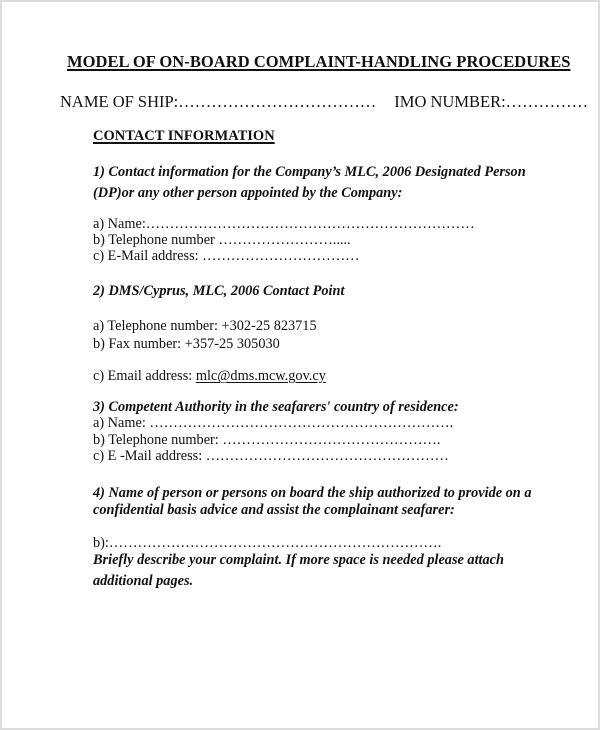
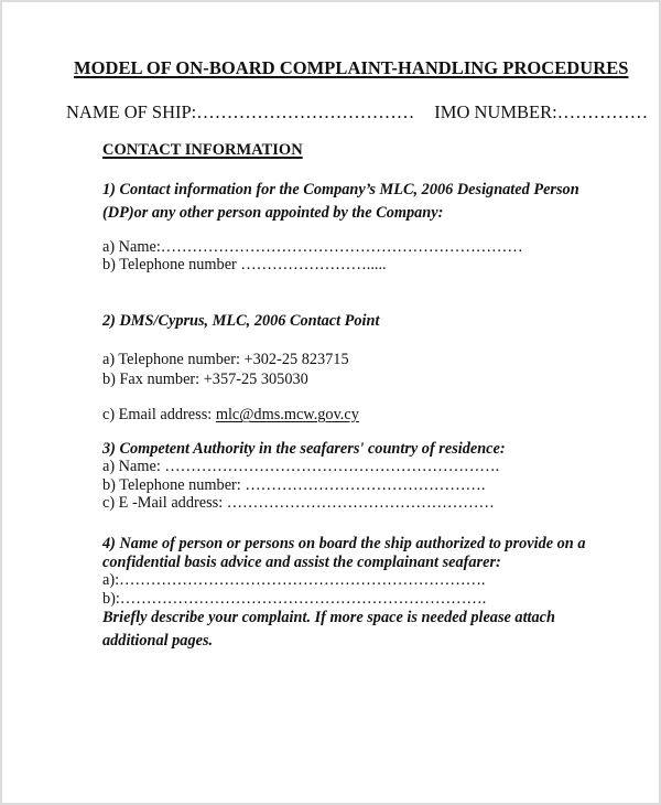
  MODEL OF ON-BOARD COMPLAINT-HANDLING PROCEDURES
  NAME OF SHIP:……………………………… IMO NUMBER:……………
  CONTACT INFORMATION
  1) Contact information for the Company’s MLC, 2006 Designated Person
  (DP)or any other person appointed by the Company:
  a) Name:……………………………………………………………
  b) Telephone number …………………….....
- c) E-Mail address: ……………………………
  2) DMS/Cyprus, MLC, 2006 Contact Point
  a) Telephone number: +302-25 823715
  b) Fax number: +357-25 305030
  c) Email address: mlc@dms.mcw.gov.cy
  3) Competent Authority in the seafarers' country of residence:
  a) Name: ……………………………………………………….
  b) Telephone number: ……………………………………….
  c) E -Mail address: ……………………………………………
  4) Name of person or persons on board the ship authorized to provide on a
  confidential basis advice and assist the complainant seafarer:
+ a):…………………………………………………………….
  b):…………………………………………………………….
  Briefly describe your complaint. If more space is needed please attach
  additional pages.
